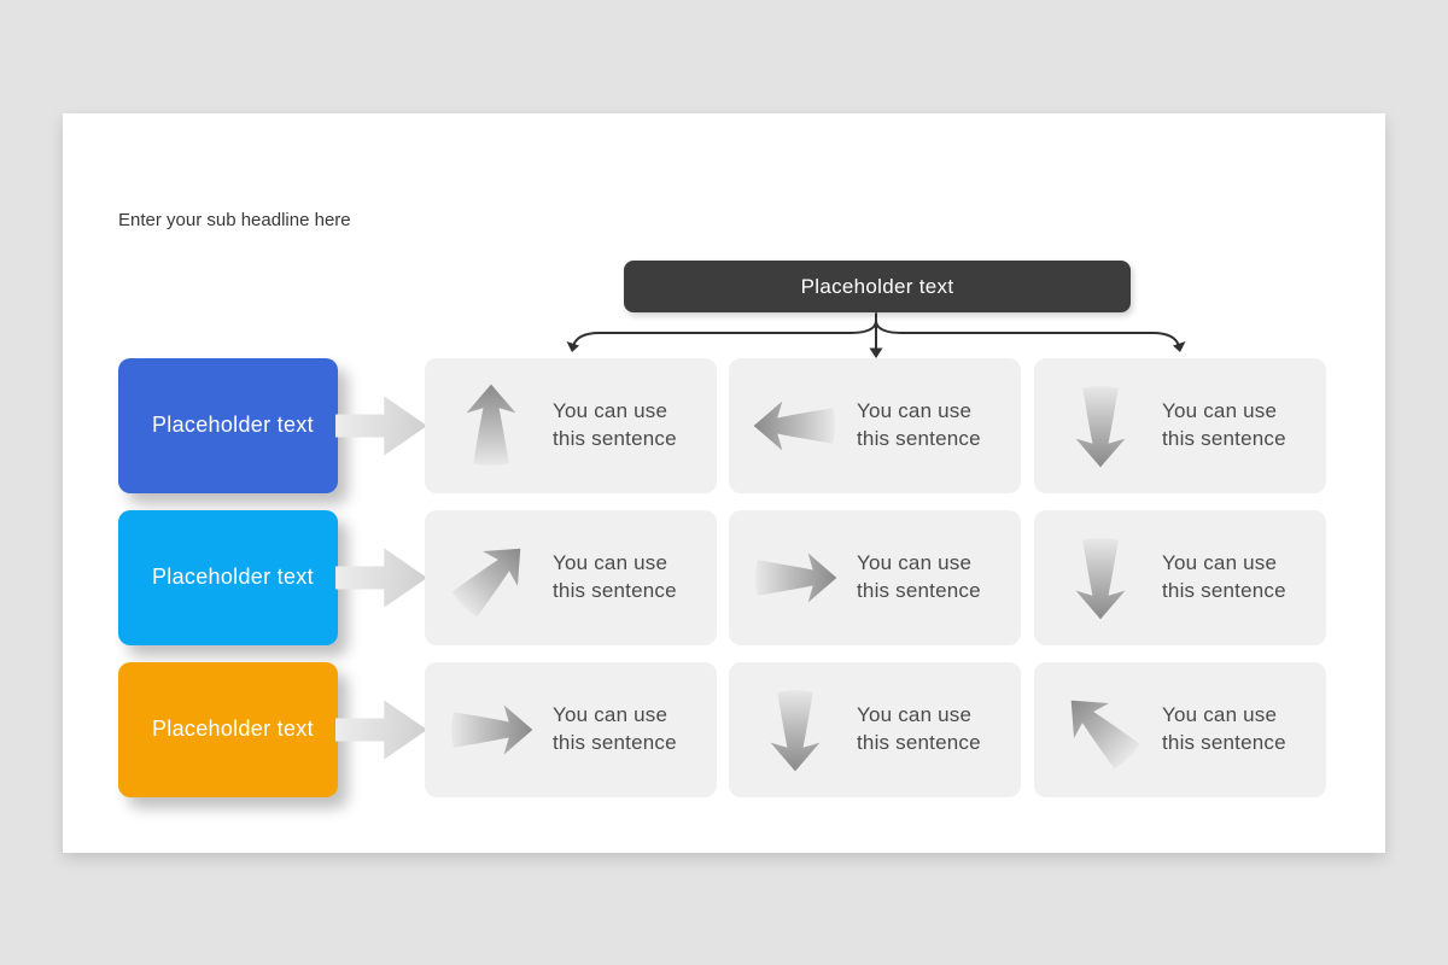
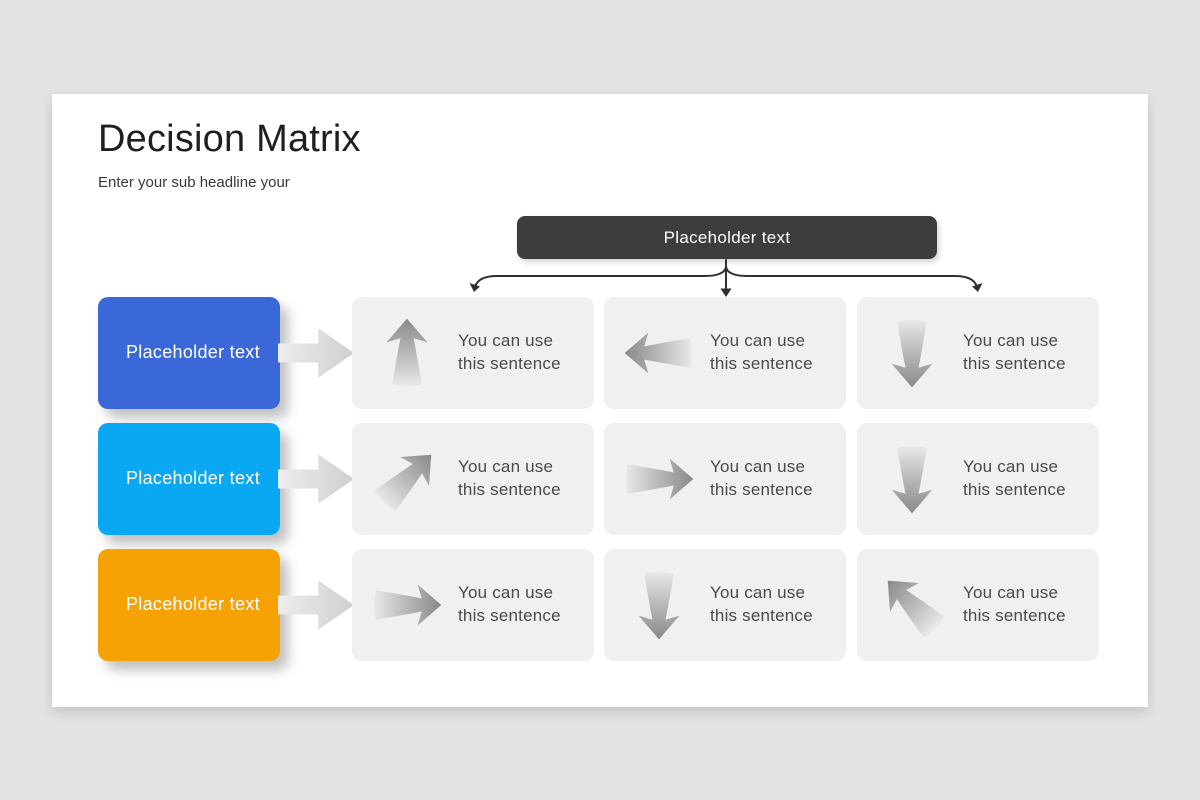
+ Decision Matrix
- Enter your sub headline here
+ Enter your sub headline your
  Placeholder text
  Placeholder text
  Placeholder text
  Placeholder text
  You can use
  this sentence
  You can use
  this sentence
  You can use
  this sentence
  You can use
  this sentence
  You can use
  this sentence
  You can use
  this sentence
  You can use
  this sentence
  You can use
  this sentence
  You can use
  this sentence
